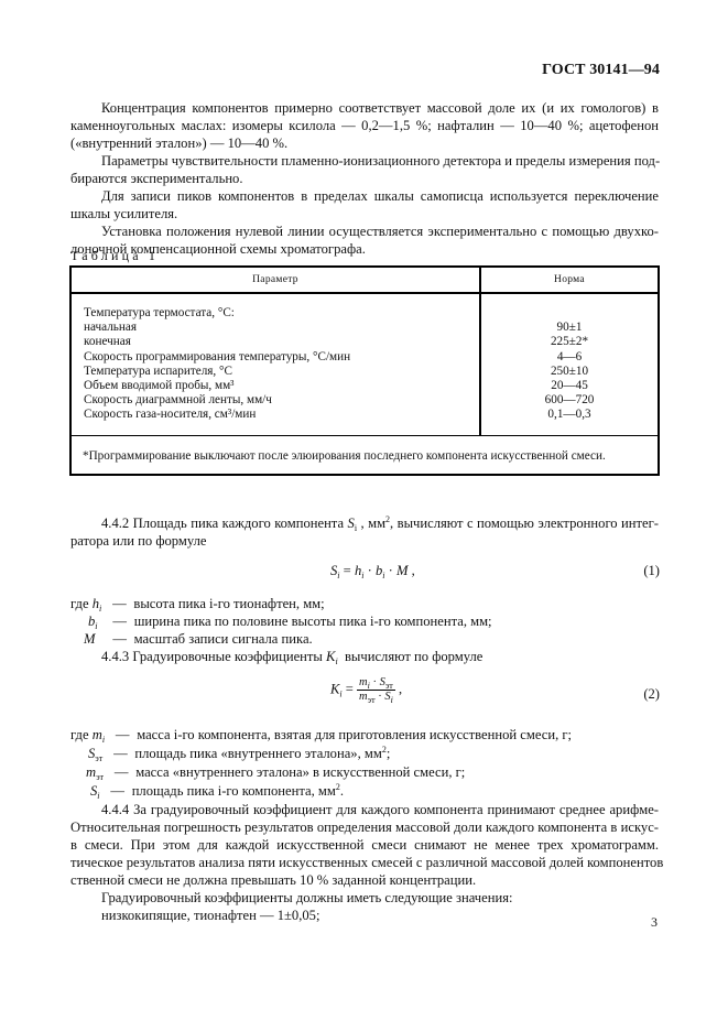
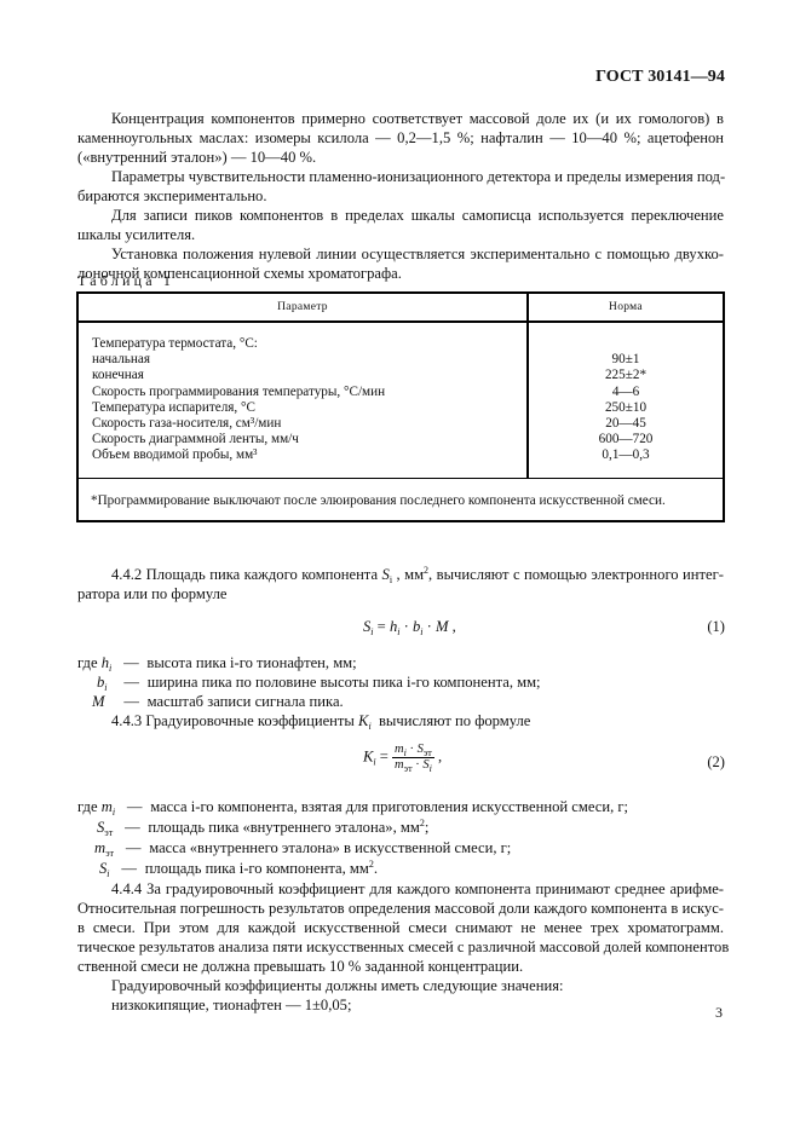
  ГОСТ 30141—94
  Концентрация компонентов примерно соответствует массовой доле их (и их гомологов) в
  каменноугольных маслах: изомеры ксилола — 0,2—1,5 %; нафталин — 10—40 %; ацетофенон
  («внутренний эталон») — 10—40 %.
  Параметры чувствительности пламенно-ионизационного детектора и пределы измерения под-
  бираются экспериментально.
  Для записи пиков компонентов в пределах шкалы самописца используется переключение
  шкалы усилителя.
  Установка положения нулевой линии осуществляется экспериментально с помощью двухко-
  лоночной компенсационной схемы хроматографа.
  Таблица 1
  Параметр
  Норма
  Температура термостата, °С:
  начальная
  конечная
  Скорость программирования температуры, °С/мин
  Температура испарителя, °С
- Объем вводимой пробы, мм³
+ Скорость газа-носителя, см³/мин
  Скорость диаграммной ленты, мм/ч
- Скорость газа-носителя, см³/мин
+ Объем вводимой пробы, мм³
  90±1
  225±2*
  4—6
  250±10
  20—45
  600—720
  0,1—0,3
  *Программирование выключают после элюирования последнего компонента искусственной смеси.
  4.4.2 Площадь пика каждого компонента Si , мм2, вычисляют с помощью электронного интег-
  ратора или по формуле
  Si = hi · bi · M ,
  (1)
  где hi — высота пика i-го тионафтен, мм;
  bi — ширина пика по половине высоты пика i-го компонента, мм;
  M — масштаб записи сигнала пика.
  4.4.3 Градуировочные коэффициенты Ki вычисляют по формуле
  Ki =
  mi · Sэт
  mэт · Si
  ,
  (2)
  где mi — масса i-го компонента, взятая для приготовления искусственной смеси, г;
  Sэт — площадь пика «внутреннего эталона», мм2;
  mэт — масса «внутреннего эталона» в искусственной смеси, г;
  Si — площадь пика i-го компонента, мм2.
  4.4.4 За градуировочный коэффициент для каждого компонента принимают среднее арифме-
  Относительная погрешность результатов определения массовой доли каждого компонента в искус-
  в смеси. При этом для каждой искусственной смеси снимают не менее трех хроматограмм.
  тическое результатов анализа пяти искусственных смесей с различной массовой долей компонентов
  ственной смеси не должна превышать 10 % заданной концентрации.
  Градуировочный коэффициенты должны иметь следующие значения:
  низкокипящие, тионафтен — 1±0,05;
  3
